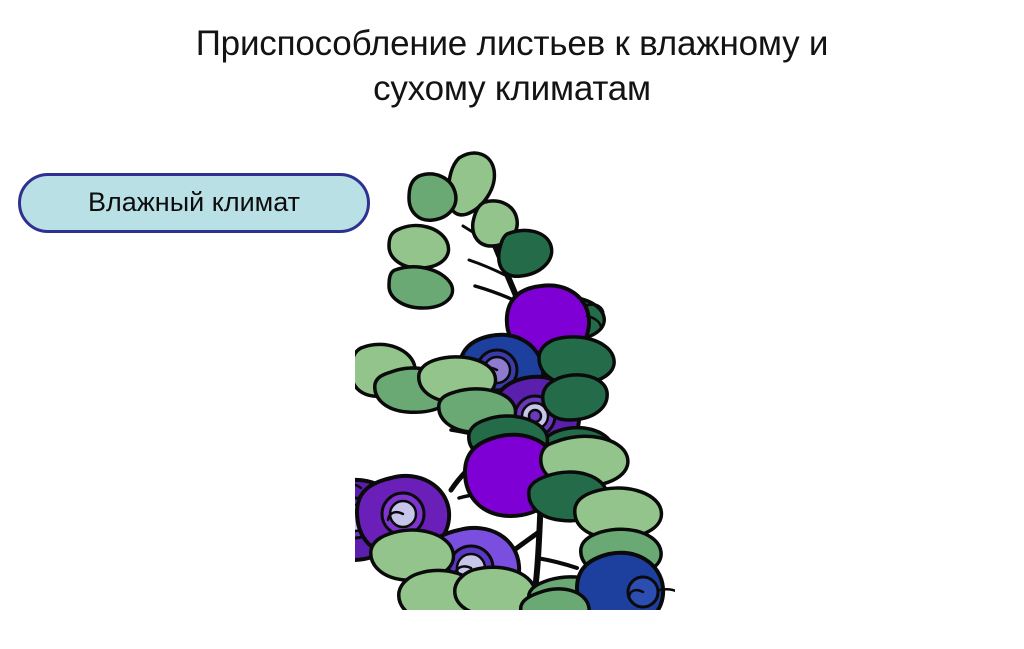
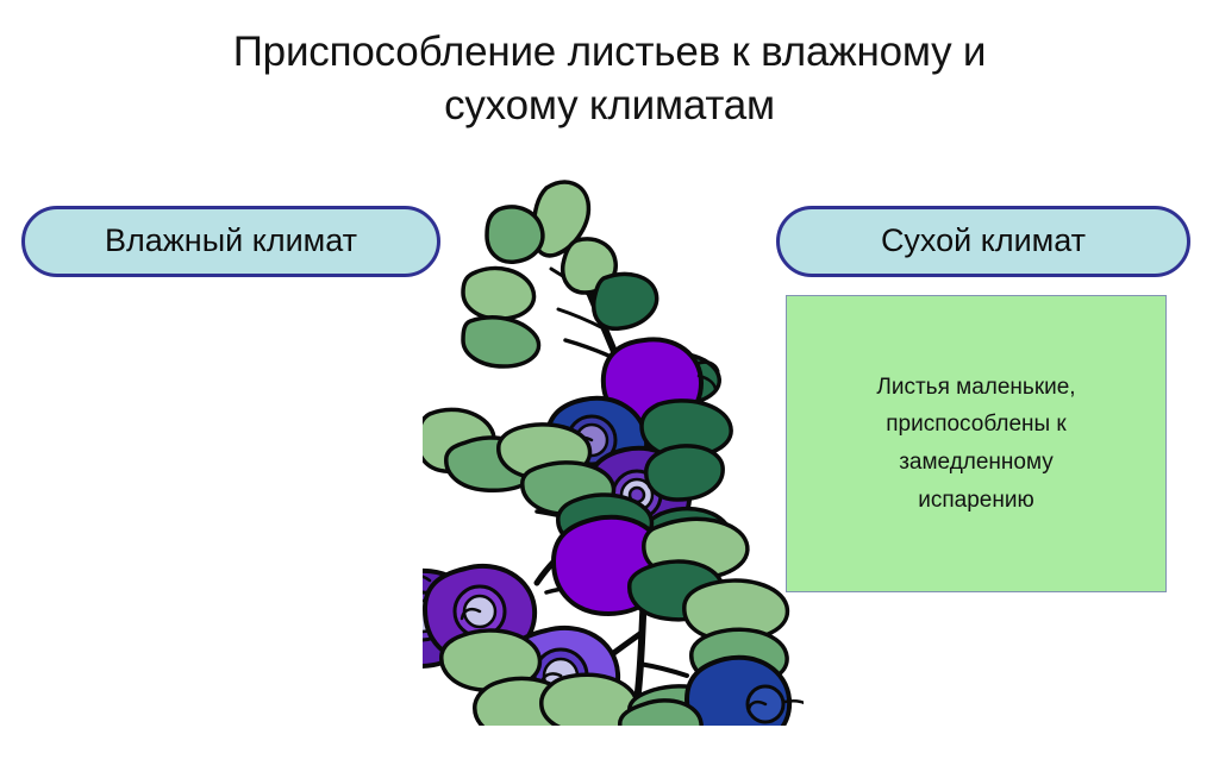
  Приспособление листьев к влажному и
  сухому климатам
  Влажный климат
+ Сухой климат
+ Листья маленькие,
+ приспособлены к
+ замедленному
+ испарению
